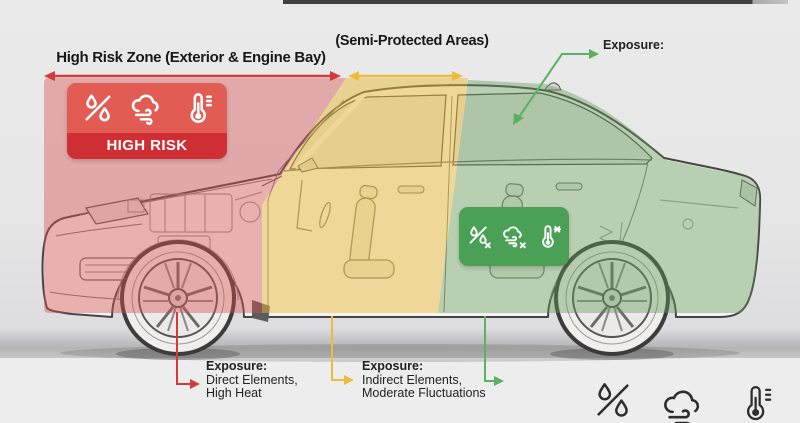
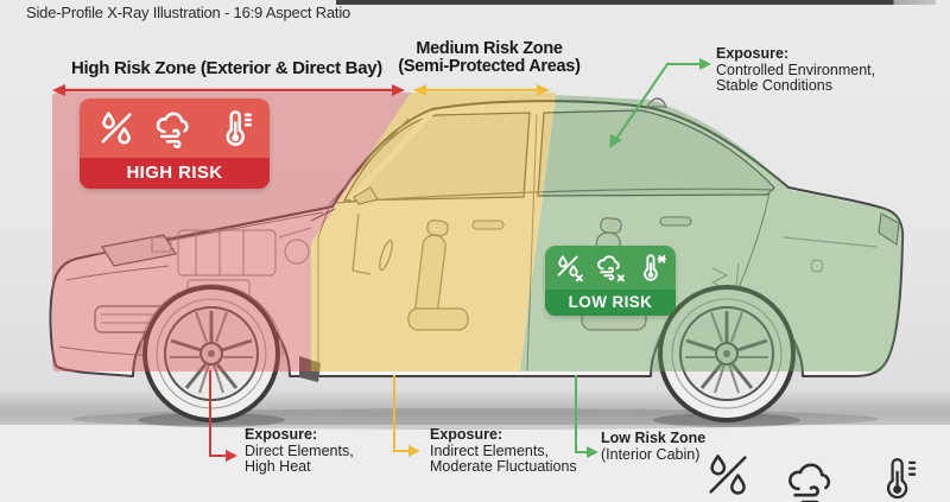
+ Side-Profile X-Ray Illustration - 16:9 Aspect Ratio
- High Risk Zone (Exterior & Engine Bay)
+ High Risk Zone (Exterior & Direct Bay)
+ Medium Risk Zone
  (Semi-Protected Areas)
  Exposure:
+ Controlled Environment,
+ Stable Conditions
  Exposure:
  Direct Elements,
  High Heat
  Exposure:
  Indirect Elements,
  Moderate Fluctuations
+ Low Risk Zone
+ (Interior Cabin)
  HIGH RISK
+ LOW RISK
